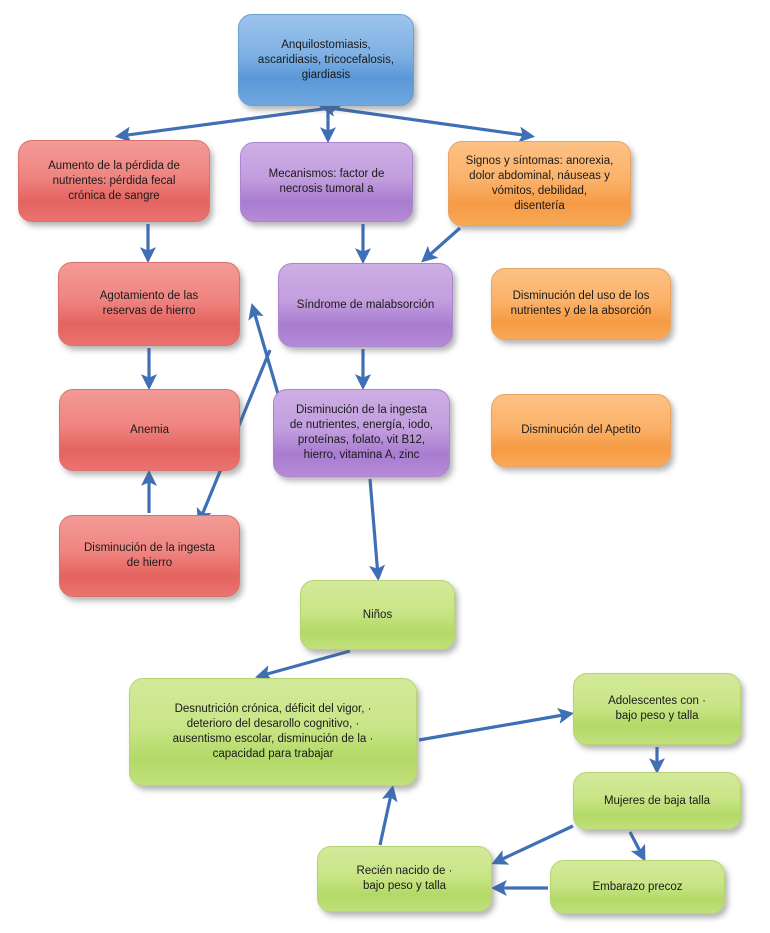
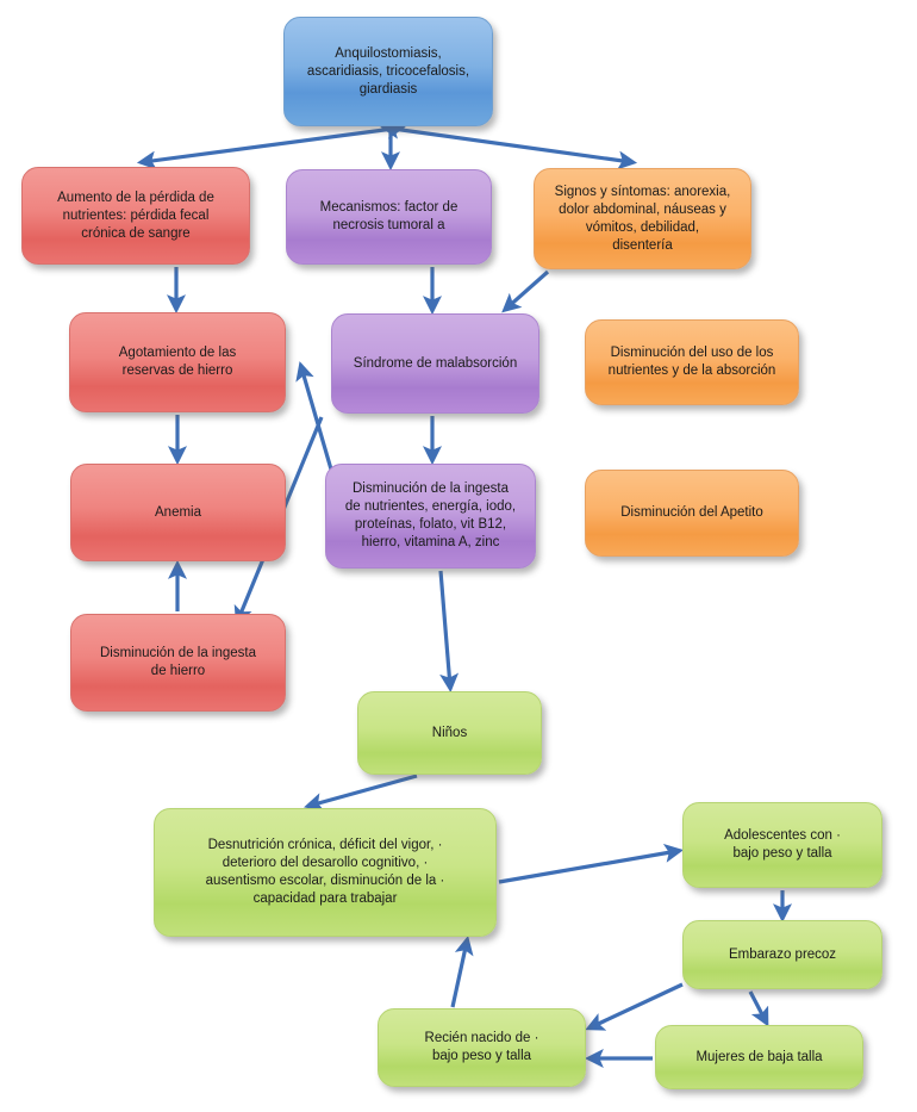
  Anquilostomiasis,
  ascaridiasis, tricocefalosis,
  giardiasis
  Aumento de la pérdida de
  nutrientes: pérdida fecal
  crónica de sangre
  Mecanismos: factor de
  necrosis tumoral a
  Signos y síntomas: anorexia,
  dolor abdominal, náuseas y
  vómitos, debilidad,
  disentería
  Agotamiento de las
  reservas de hierro
  Síndrome de malabsorción
  Disminución del uso de los
  nutrientes y de la absorción
  Anemia
  Disminución de la ingesta
  de nutrientes, energía, iodo,
  proteínas, folato, vit B12,
  hierro, vitamina A, zinc
  Disminución del Apetito
  Disminución de la ingesta
  de hierro
  Niños
  Desnutrición crónica, déficit del vigor, ·
  deterioro del desarollo cognitivo, ·
  ausentismo escolar, disminución de la ·
  capacidad para trabajar
  Adolescentes con ·
  bajo peso y talla
- Mujeres de baja talla
+ Embarazo precoz
  Recién nacido de ·
  bajo peso y talla
- Embarazo precoz
+ Mujeres de baja talla
